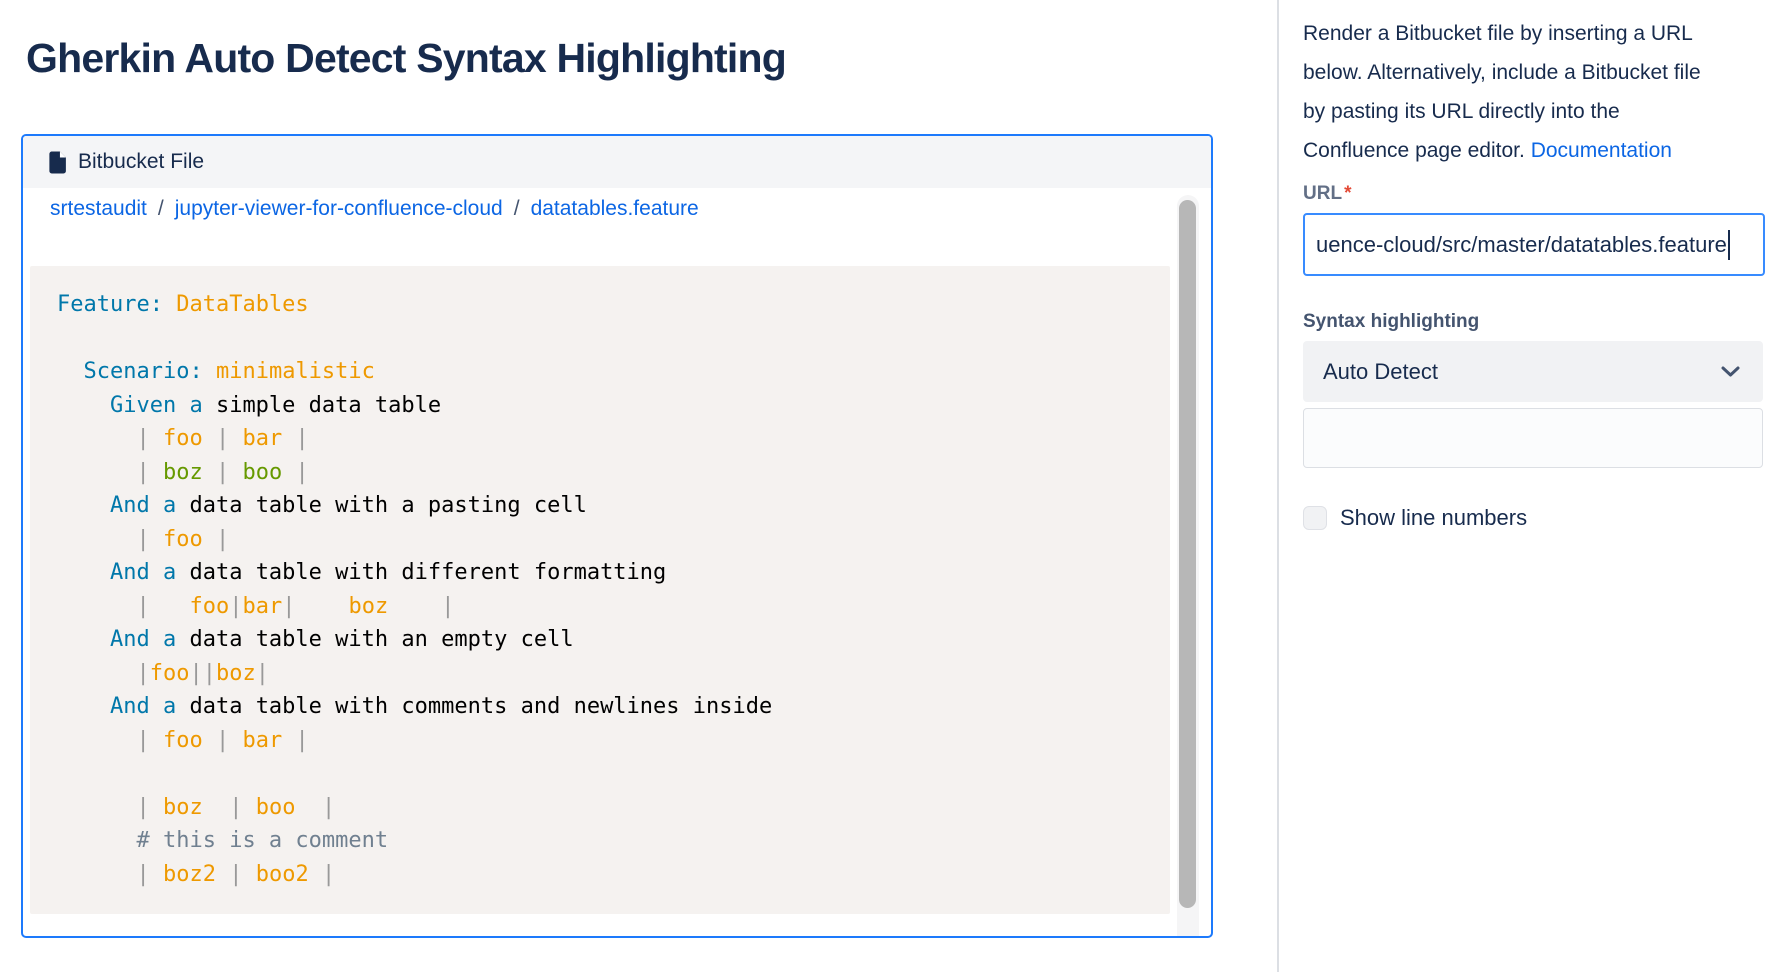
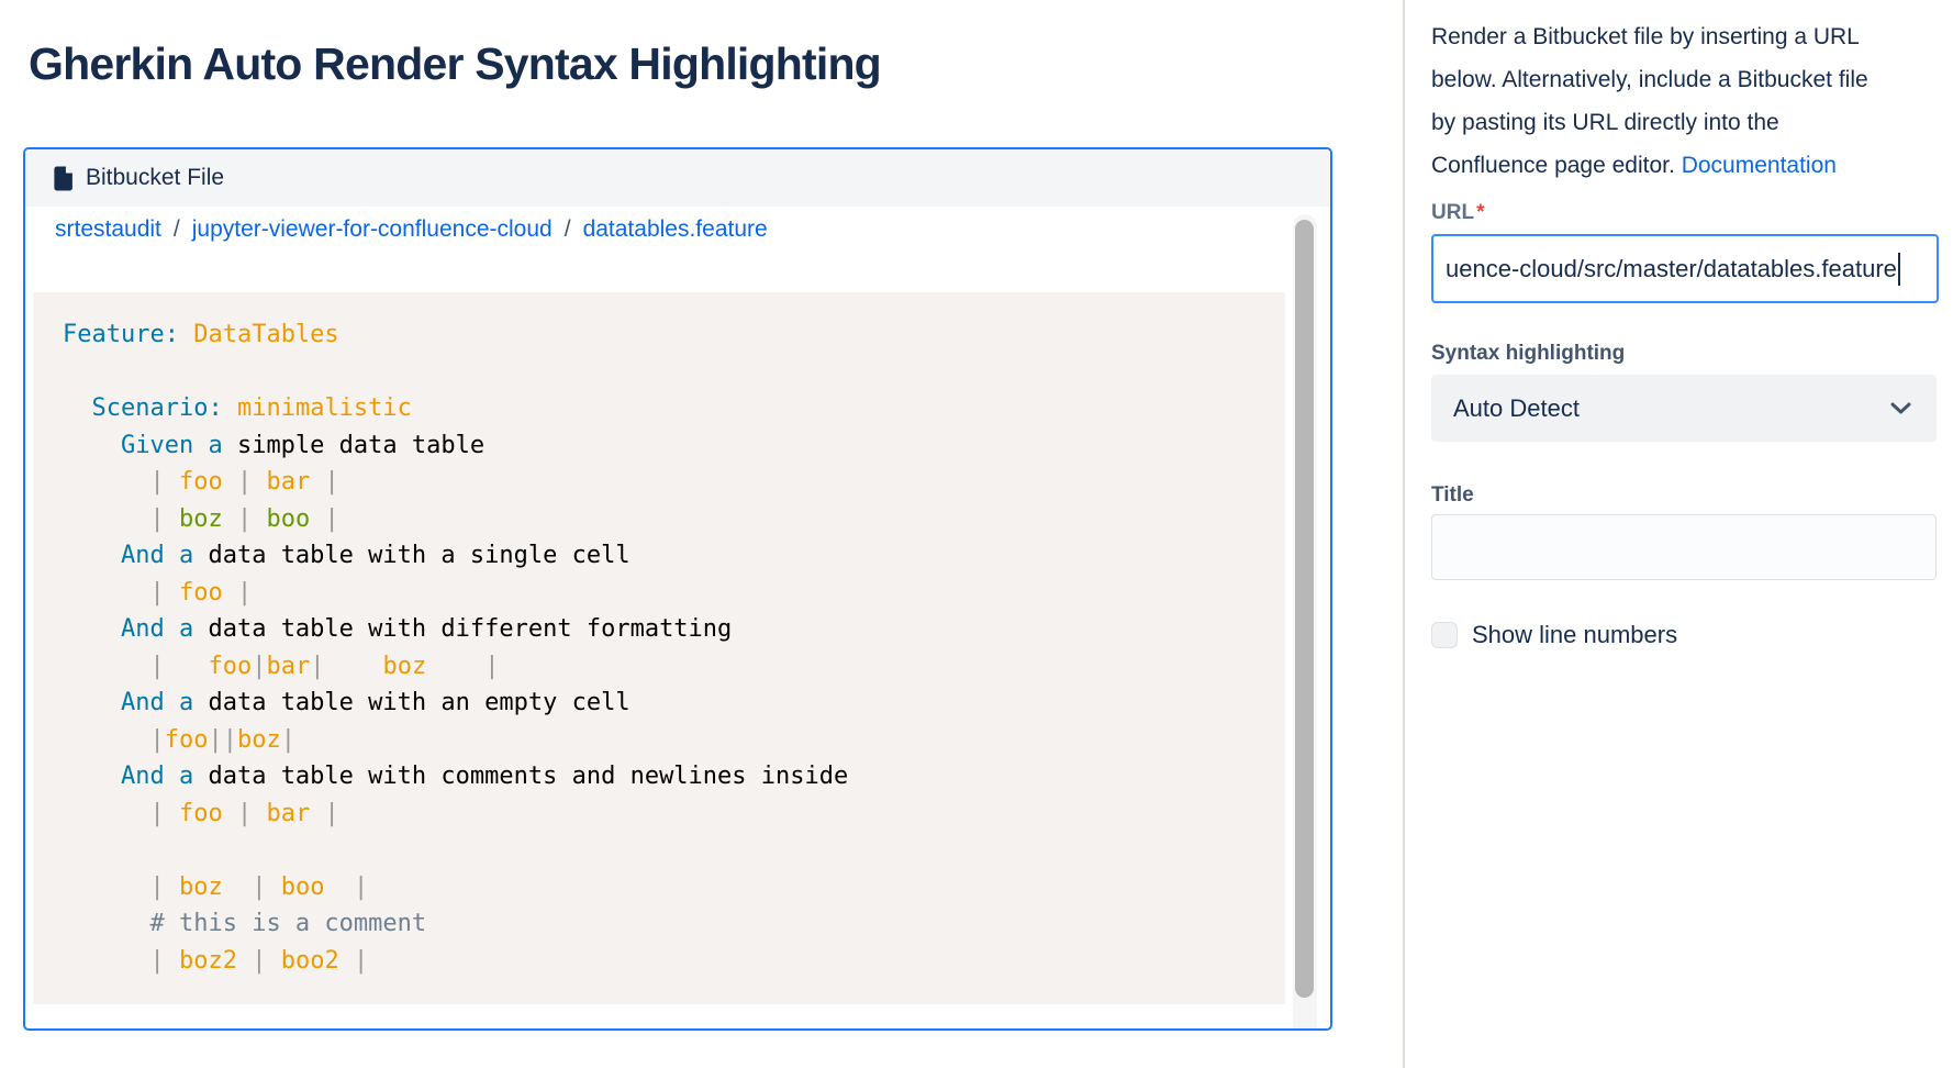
- Gherkin Auto Detect Syntax Highlighting
+ Gherkin Auto Render Syntax Highlighting
  Bitbucket File
  srtestaudit / jupyter-viewer-for-confluence-cloud / datatables.feature
- Feature: DataTables Scenario: minimalistic Given a simple data table | foo | bar | | boz | boo | And a data table with a pasting cell | foo | And a data table with different formatting | foo|bar| boz | And a data table with an empty cell |foo||boz| And a data table with comments and newlines inside | foo | bar | | boz | boo | # this is a comment | boz2 | boo2 |
+ Feature: DataTables Scenario: minimalistic Given a simple data table | foo | bar | | boz | boo | And a data table with a single cell | foo | And a data table with different formatting | foo|bar| boz | And a data table with an empty cell |foo||boz| And a data table with comments and newlines inside | foo | bar | | boz | boo | # this is a comment | boz2 | boo2 |
  Render a Bitbucket file by inserting a URL
  below. Alternatively, include a Bitbucket file
  by pasting its URL directly into the
  Confluence page editor. Documentation
  URL*
  uence-cloud/src/master/datatables.feature
  Syntax highlighting
  Auto Detect
+ Title
  Show line numbers
